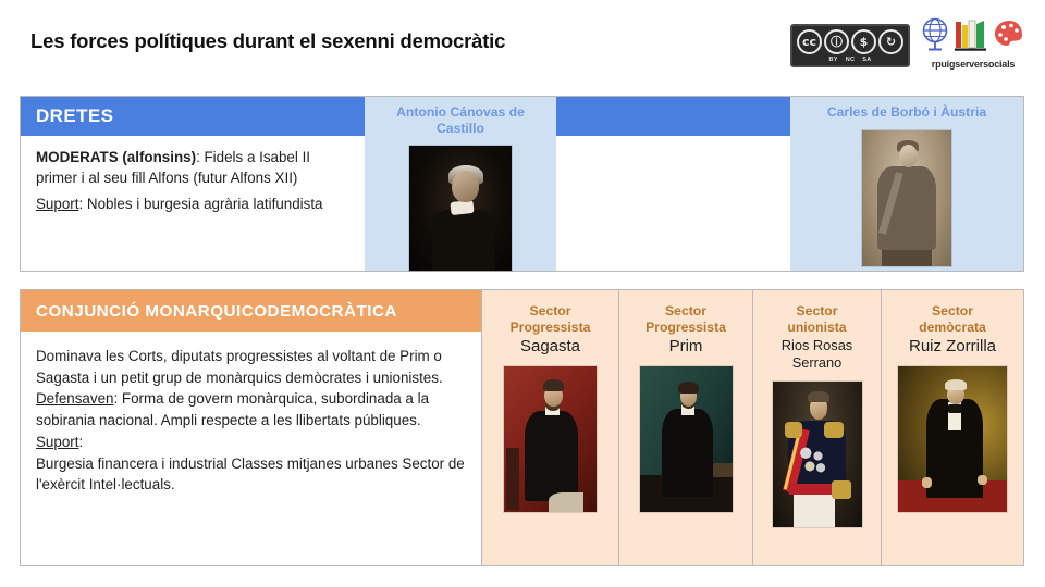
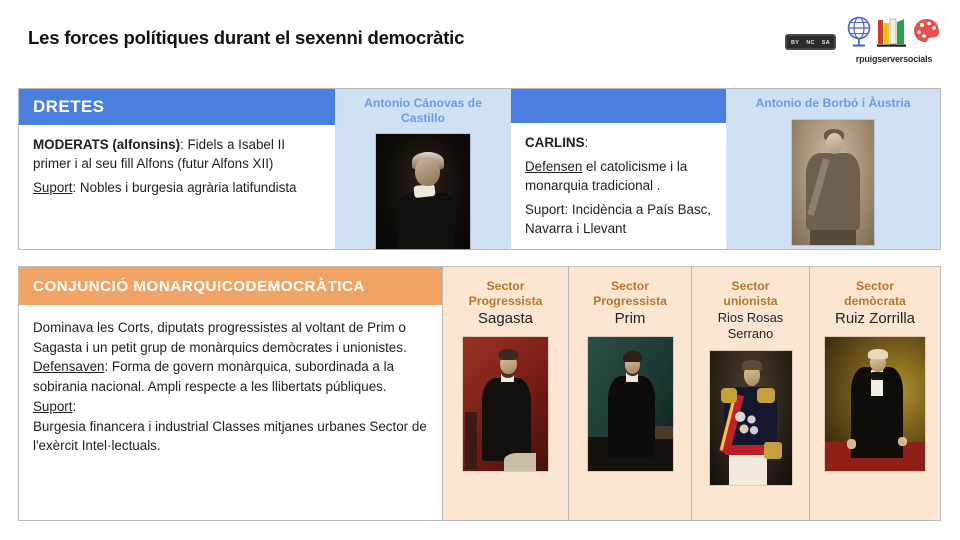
  Les forces polítiques durant el sexenni democràtic
- cc
- ⓘ
- $
- ↻
  rpuigserversocials
  DRETES
  MODERATS (alfonsins): Fidels a Isabel II primer i al seu fill Alfons (futur Alfons XII)
  Suport: Nobles i burgesia agrària latifundista
  Antonio Cánovas de Castillo
+ CARLINS:
+ Defensen el catolicisme i la monarquia tradicional .
+ Suport: Incidència a País Basc, Navarra i Llevant
- Carles de Borbó i Àustria
+ Antonio de Borbó i Àustria
  CONJUNCIÓ MONARQUICODEMOCRÀTICA
  Dominava les Corts, diputats progressistes al voltant de Prim o Sagasta i un petit grup de monàrquics demòcrates i unionistes.
  Defensaven: Forma de govern monàrquica, subordinada a la sobirania nacional. Ampli respecte a les llibertats públiques.
  Suport:
  Burgesia financera i industrial Classes mitjanes urbanes Sector de l'exèrcit Intel·lectuals.
  Sector
  Progressista
  Sagasta
  Sector
  Progressista
  Prim
  Sector
  unionista
  Rios Rosas
  Serrano
  Sector
  demòcrata
  Ruiz Zorrilla
